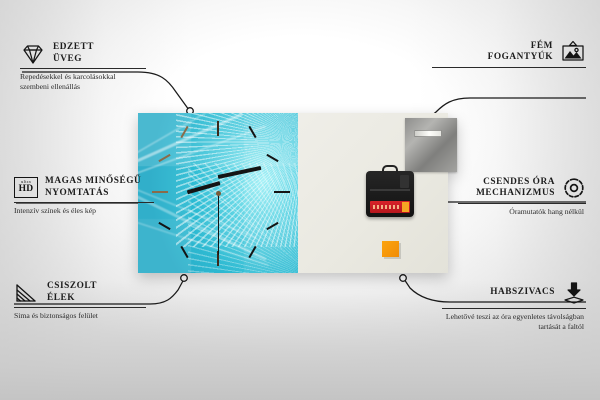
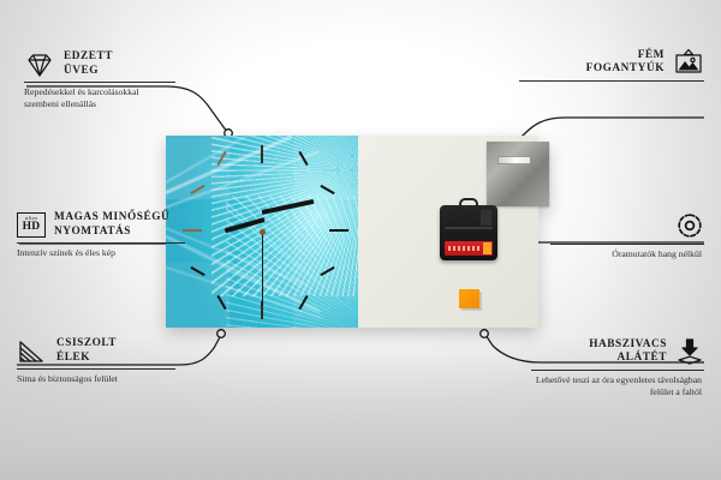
  EDZETT
  ÜVEG
  Repedésekkel és karcolásokkal szembeni ellenállás
  HD
  MAGAS MINŐSÉGŰ
  NYOMTATÁS
  Intenzív színek és éles kép
  CSISZOLT
  ÉLEK
  Sima és biztonságos felület
  FÉM
  FOGANTYÚK
- CSENDES ÓRA
- MECHANIZMUS
  Óramutatók hang nélkül
  HABSZIVACS
+ ALÁTÉT
- Lehetővé teszi az óra egyenletes távolságban tartását a faltól
+ Lehetővé teszi az óra egyenletes távolságban felület a faltól
